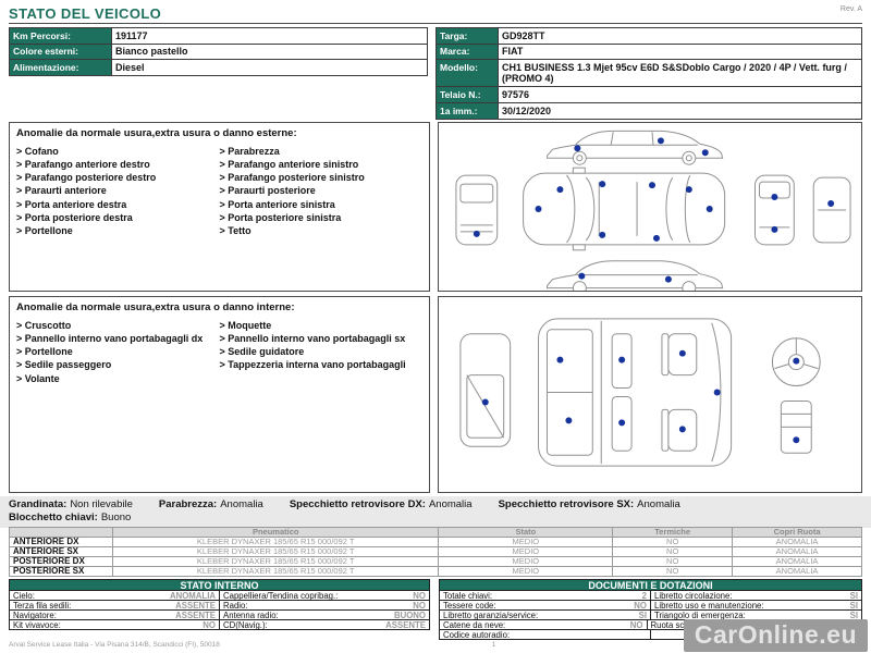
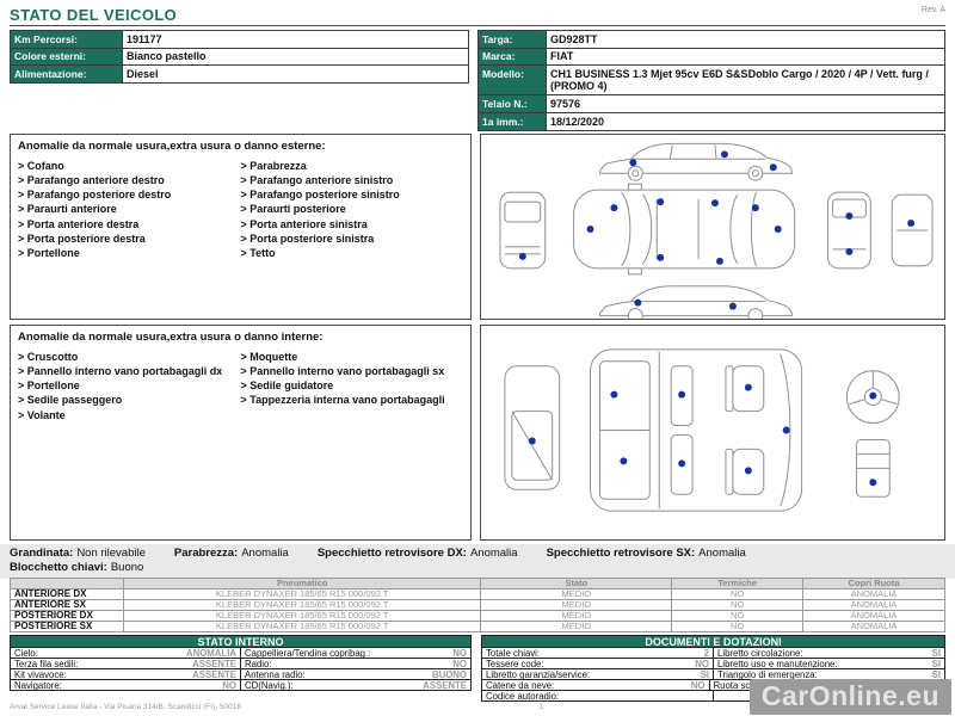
  STATO DEL VEICOLO
  Km Percorsi:
  191177
  Colore esterni:
  Bianco pastello
  Alimentazione:
  Diesel
  Targa:
  GD928TT
  Marca:
  FIAT
  Modello:
  CH1 BUSINESS 1.3 Mjet 95cv E6D S&SDoblo Cargo / 2020 / 4P / Vett. furg / (PROMO 4)
  Telaio N.:
  97576
  1a imm.:
- 30/12/2020
+ 18/12/2020
  Anomalie da normale usura,extra usura o danno esterne:
  > Cofano
  > Parafango anteriore destro
  > Parafango posteriore destro
  > Paraurti anteriore
  > Porta anteriore destra
  > Porta posteriore destra
  > Portellone
  > Parabrezza
  > Parafango anteriore sinistro
  > Parafango posteriore sinistro
  > Paraurti posteriore
  > Porta anteriore sinistra
  > Porta posteriore sinistra
  > Tetto
  Anomalie da normale usura,extra usura o danno interne:
  > Cruscotto
  > Pannello interno vano portabagagli dx
  > Portellone
  > Sedile passeggero
  > Volante
  > Moquette
  > Pannello interno vano portabagagli sx
  > Sedile guidatore
  > Tappezzeria interna vano portabagagli
  Grandinata: Non rilevabile
  Parabrezza: Anomalia
  Specchietto retrovisore DX: Anomalia
  Specchietto retrovisore SX: Anomalia
  Blocchetto chiavi: Buono
  	Pneumatico	Stato	Termiche	Copri Ruota
  ANTERIORE DX	KLEBER DYNAXER 185/65 R15 000/092 T	MEDIO	NO	ANOMALIA
  ANTERIORE SX	KLEBER DYNAXER 185/65 R15 000/092 T	MEDIO	NO	ANOMALIA
  POSTERIORE DX	KLEBER DYNAXER 185/65 R15 000/092 T	MEDIO	NO	ANOMALIA
  POSTERIORE SX	KLEBER DYNAXER 185/65 R15 000/092 T	MEDIO	NO	ANOMALIA
  STATO INTERNO
  Cielo:
  ANOMALIA
  Cappelliera/Tendina copribag.:
  NO
  Terza fila sedili:
  ASSENTE
  Radio:
  NO
- Navigatore:
+ Kit vivavoce:
  ASSENTE
  Antenna radio:
  BUONO
- Kit vivavoce:
+ Navigatore:
  NO
  CD(Navig.):
  ASSENTE
  DOCUMENTI E DOTAZIONI
  Totale chiavi:
  2
  Libretto circolazione:
  SI
  Tessere code:
  NO
  Libretto uso e manutenzione:
  SI
  Libretto garanzia/service:
  SI
  Triangolo di emergenza:
  SI
  Catene da neve:
  NO
  Codice autoradio:
  CarOnline.eu
